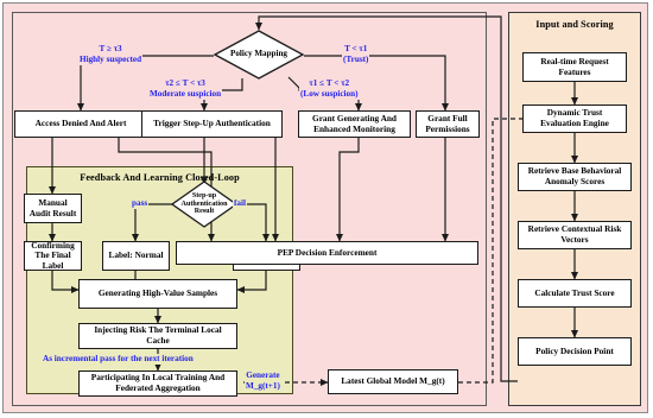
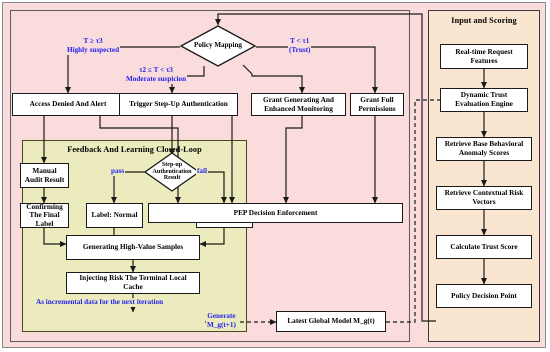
  Feedback And Learning Close-Loop
  Input and Scoring
  Policy Mapping
  Access Denied And Alert
  Trigger Step-Up Authentication
  Grant Generating And Enhanced Monitoring
  Grant Full Permissions
  Manual Audit Result
  Confirming The Final Label
  Label: Normal
  Generating High-Value Samples
  Injecting Risk The Terminal Local Cache
- Participating In Local Training And Federated Aggregation
  PEP Decision Enforcement
  Latest Global Model M_g(t)
  Real-time Request Features
  Dynamic Trust Evaluation Engine
  Retrieve Base Behavioral Anomaly Scores
  Retrieve Contextual Risk Vectors
  Calculate Trust Score
  Policy Decision Point
  T ≥ τ3
  Highly suspected
  τ2 ≤ T < τ3
  Moderate suspicion
  T < τ1
  (Trust)
- τ1 ≤ T < τ2
- (Low suspicion)
  pass
  fail
- As incremental pass for the next iteration
+ As incremental data for the next iteration
  Generate
  M_g(t+1)
